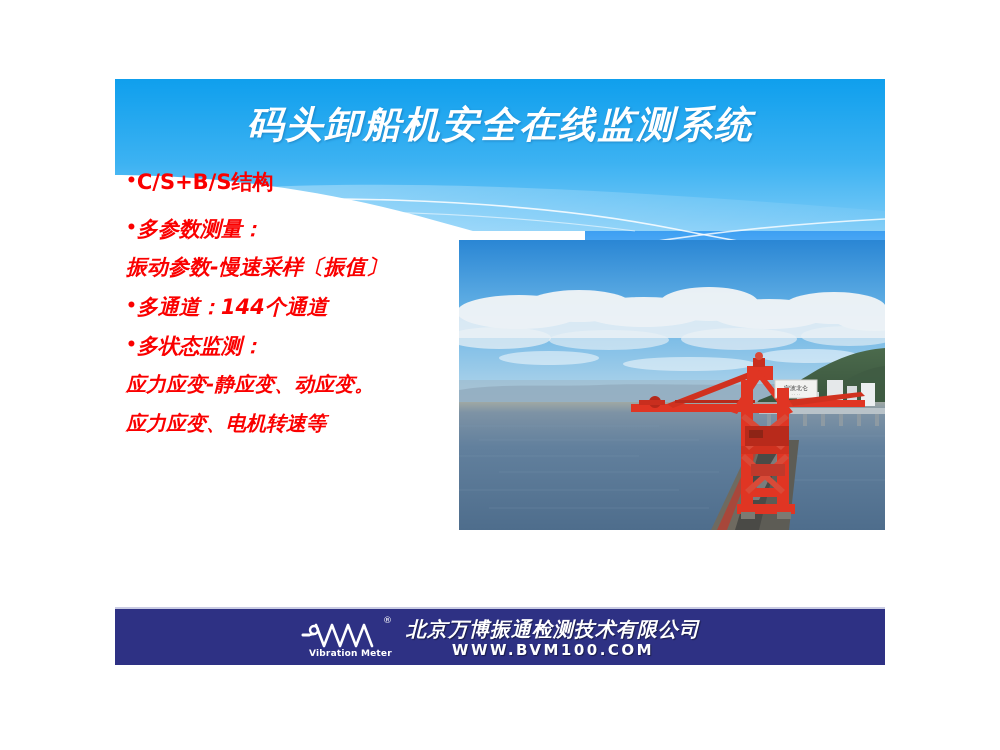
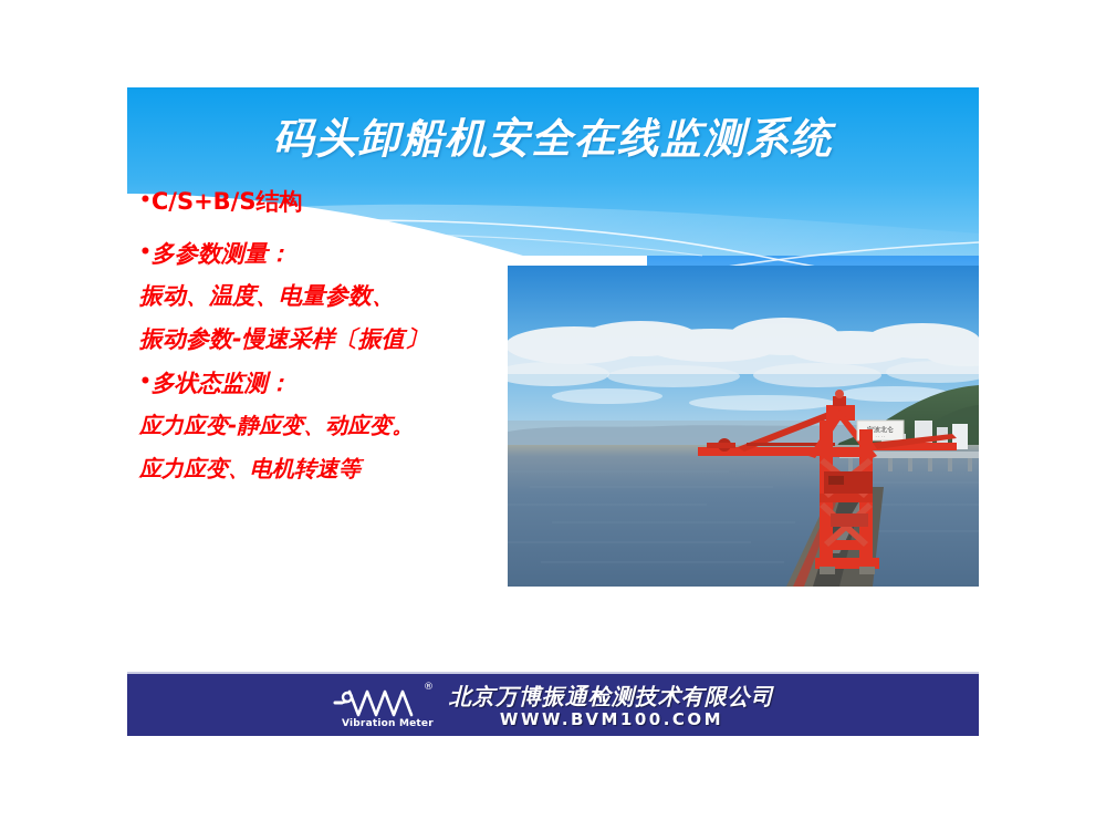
  码头卸船机安全在线监测系统
  •C/S+B/S结构
  •多参数测量：
+ 振动、温度、电量参数、
  振动参数-慢速采样〔振值〕
- •多通道：144个通道
  •多状态监测：
  应力应变-静应变、动应变。
  应力应变、电机转速等
  ®
  Vibration Meter
  北京万博振通检测技术有限公司
  WWW.BVM100.COM
